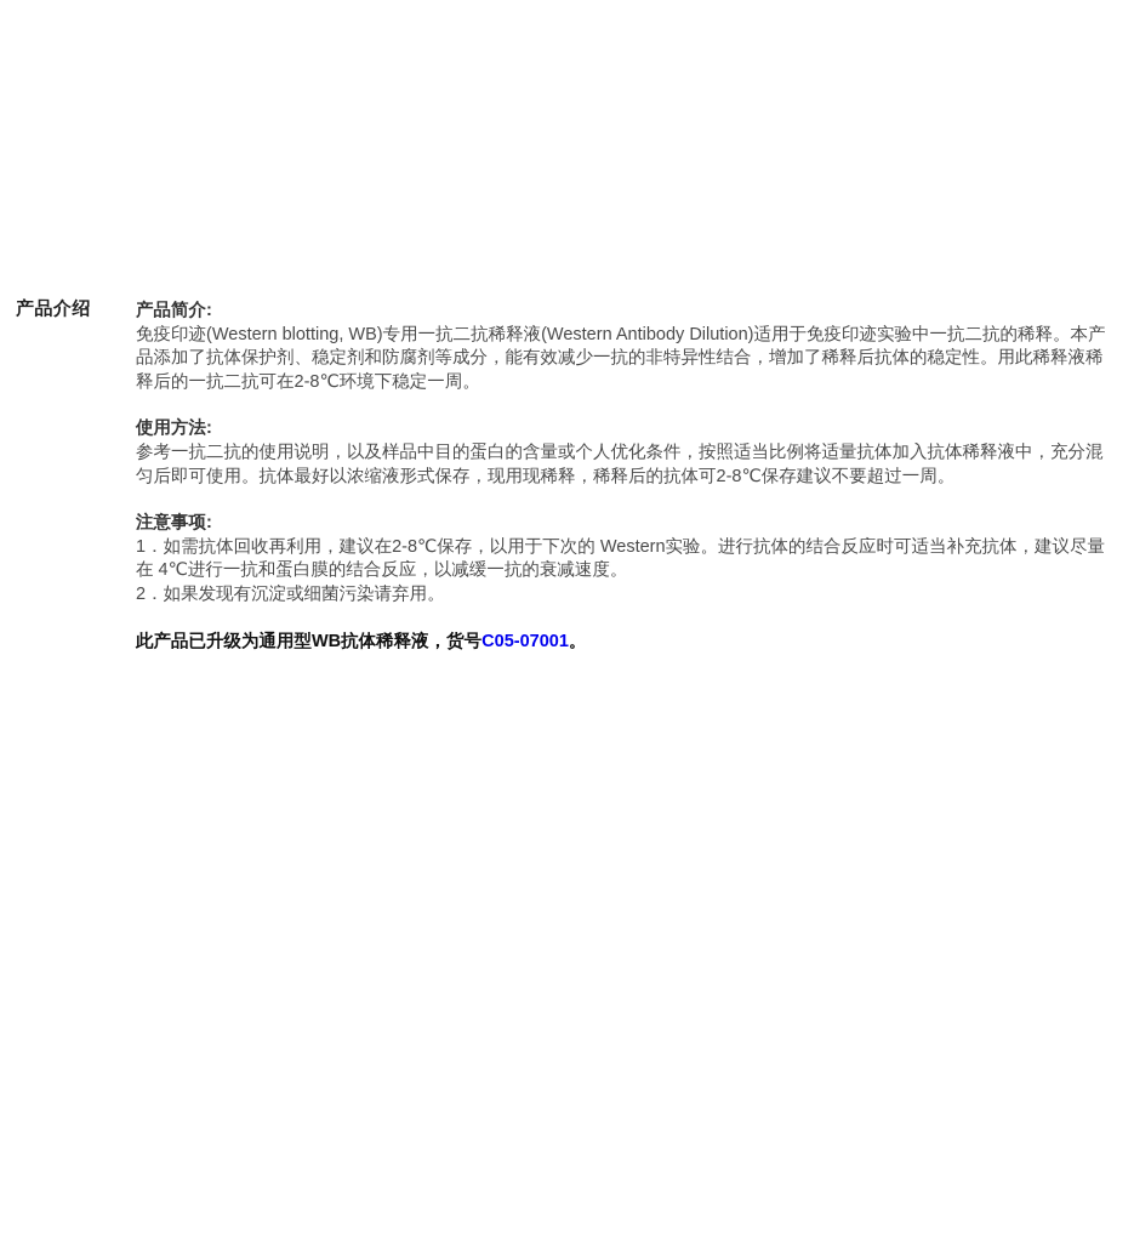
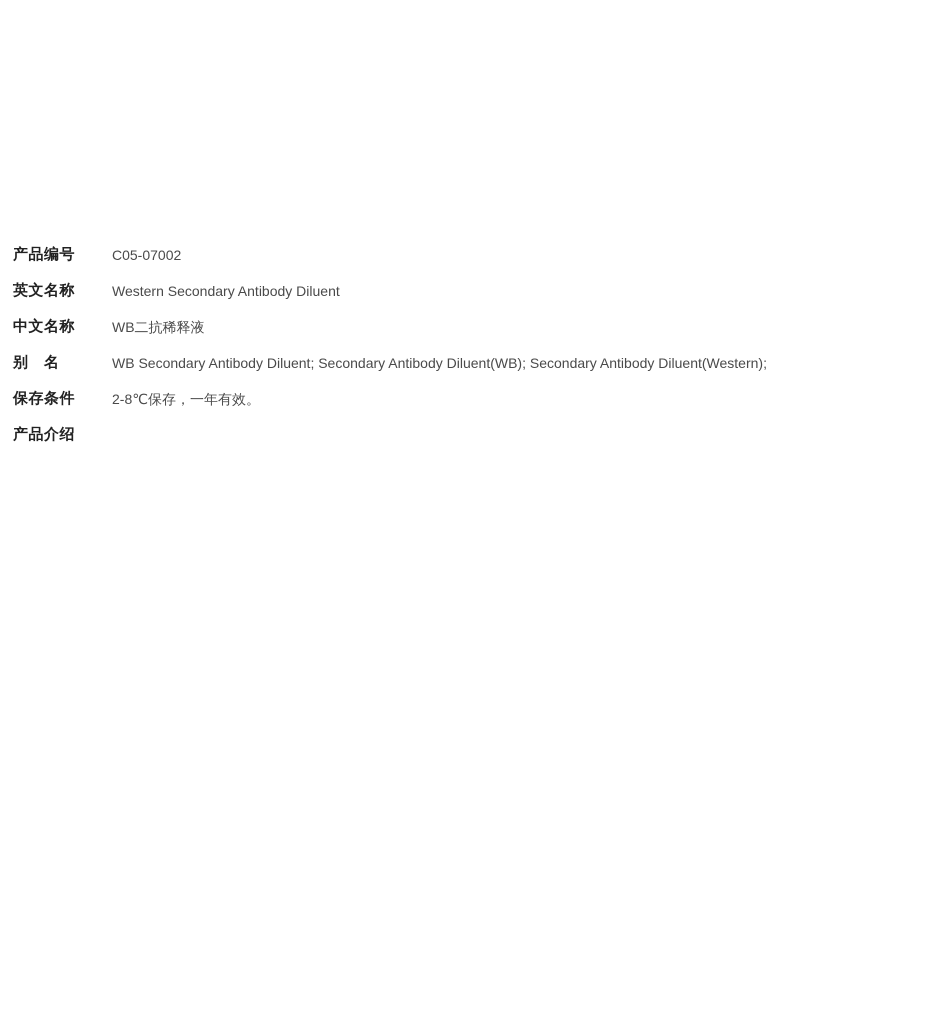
+ 产品编号
+ C05-07002
+ 英文名称
+ Western Secondary Antibody Diluent
+ 中文名称
+ WB二抗稀释液
+ 别 名
+ WB Secondary Antibody Diluent; Secondary Antibody Diluent(WB); Secondary Antibody Diluent(Western);
+ 保存条件
+ 2-8℃保存，一年有效。
  产品介绍
- 产品简介:
- 免疫印迹(Western blotting, WB)专用一抗二抗稀释液(Western Antibody Dilution)适用于免疫印迹实验中一抗二抗的稀释。本产品添加了抗体保护剂、稳定剂和防腐剂等成分，能有效减少一抗的非特异性结合，增加了稀释后抗体的稳定性。用此稀释液稀释后的一抗二抗可在2-8℃环境下稳定一周。
- 使用方法:
- 参考一抗二抗的使用说明，以及样品中目的蛋白的含量或个人优化条件，按照适当比例将适量抗体加入抗体稀释液中，充分混匀后即可使用。抗体最好以浓缩液形式保存，现用现稀释，稀释后的抗体可2-8℃保存建议不要超过一周。
- 注意事项:
- 1．如需抗体回收再利用，建议在2-8℃保存，以用于下次的 Western实验。进行抗体的结合反应时可适当补充抗体，建议尽量在 4℃进行一抗和蛋白膜的结合反应，以减缓一抗的衰减速度。
- 2．如果发现有沉淀或细菌污染请弃用。
- 此产品已升级为通用型WB抗体稀释液，货号C05-07001。
